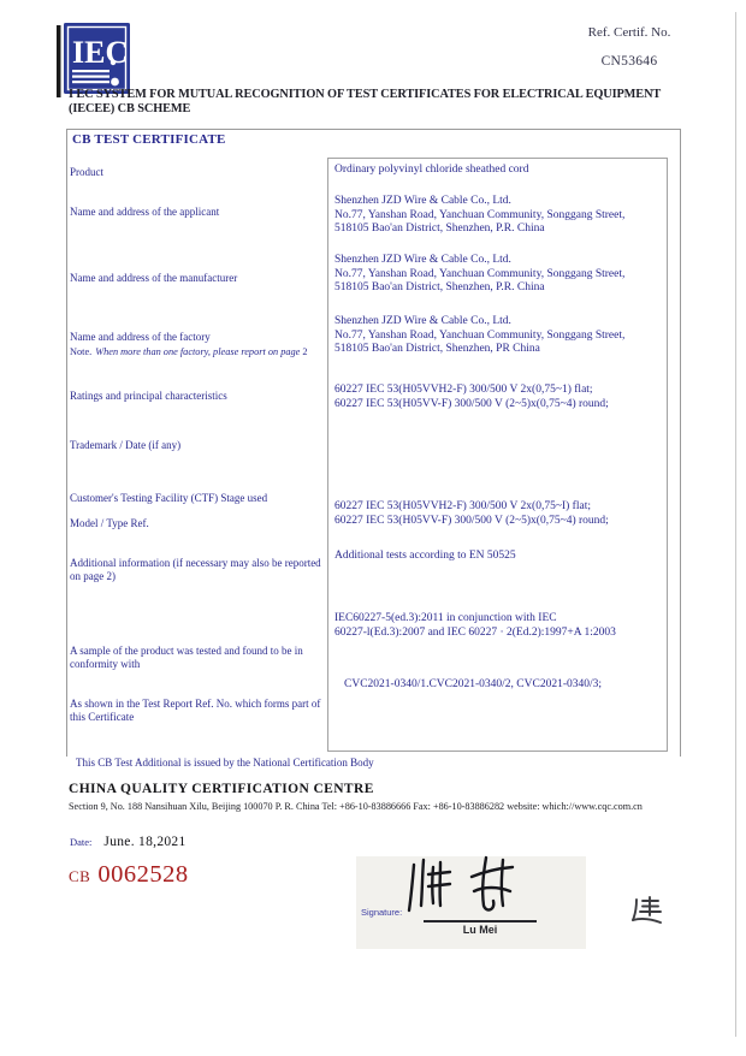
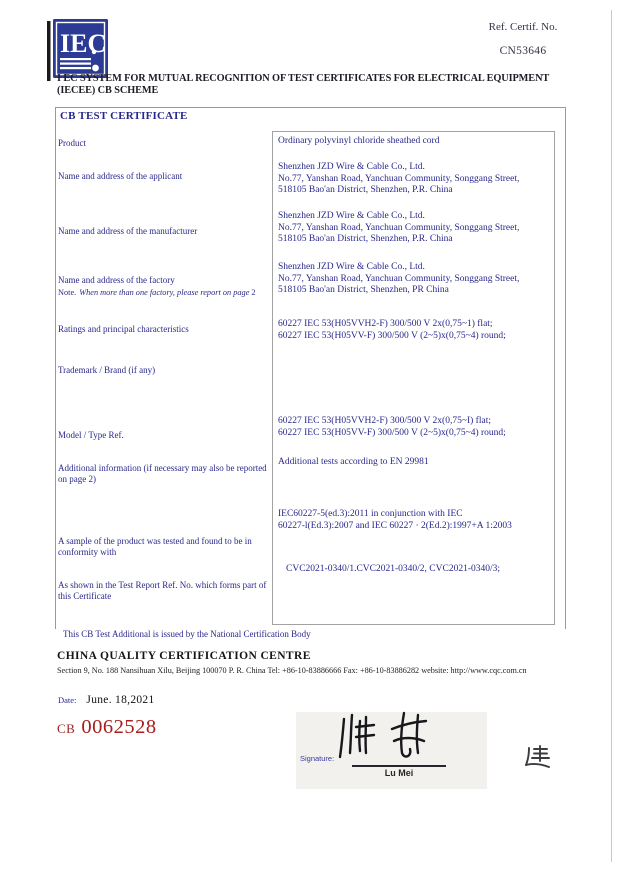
  IEC
  Ref. Certif. No.
  CN53646
  I EC SYSTEM FOR MUTUAL RECOGNITION OF TEST CERTIFICATES FOR ELECTRICAL EQUIPMENT
  (IECEE) CB SCHEME
  CB TEST CERTIFICATE
  Product
  Name and address of the applicant
  Name and address of the manufacturer
  Name and address of the factory
  Note. When more than one factory, please report on page 2
  Ratings and principal characteristics
- Trademark / Date (if any)
+ Trademark / Brand (if any)
- Customer's Testing Facility (CTF) Stage used
  Model / Type Ref.
  Additional information (if necessary may also be reported
  on page 2)
  A sample of the product was tested and found to be in
  conformity with
  As shown in the Test Report Ref. No. which forms part of
  this Certificate
  Ordinary polyvinyl chloride sheathed cord
  Shenzhen JZD Wire & Cable Co., Ltd.
  No.77, Yanshan Road, Yanchuan Community, Songgang Street,
  518105 Bao'an District, Shenzhen, P.R. China
  Shenzhen JZD Wire & Cable Co., Ltd.
  No.77, Yanshan Road, Yanchuan Community, Songgang Street,
  518105 Bao'an District, Shenzhen, P.R. China
  Shenzhen JZD Wire & Cable Co., Ltd.
  No.77, Yanshan Road, Yanchuan Community, Songgang Street,
  518105 Bao'an District, Shenzhen, PR China
  60227 IEC 53(H05VVH2-F) 300/500 V 2x(0,75~1) flat;
  60227 IEC 53(H05VV-F) 300/500 V (2~5)x(0,75~4) round;
  60227 IEC 53(H05VVH2-F) 300/500 V 2x(0,75~I) flat;
  60227 IEC 53(H05VV-F) 300/500 V (2~5)x(0,75~4) round;
- Additional tests according to EN 50525
+ Additional tests according to EN 29981
  IEC60227-5(ed.3):2011 in conjunction with IEC
  60227-l(Ed.3):2007 and IEC 60227 · 2(Ed.2):1997+A 1:2003
  CVC2021-0340/1.CVC2021-0340/2, CVC2021-0340/3;
  This CB Test Additional is issued by the National Certification Body
  CHINA QUALITY CERTIFICATION CENTRE
- Section 9, No. 188 Nansihuan Xilu, Beijing 100070 P. R. China Tel: +86-10-83886666 Fax: +86-10-83886282 website: which://www.cqc.com.cn
+ Section 9, No. 188 Nansihuan Xilu, Beijing 100070 P. R. China Tel: +86-10-83886666 Fax: +86-10-83886282 website: http://www.cqc.com.cn
  Date:
  June. 18,2021
  CB
  0062528
  Signature:
  Lu Mei
